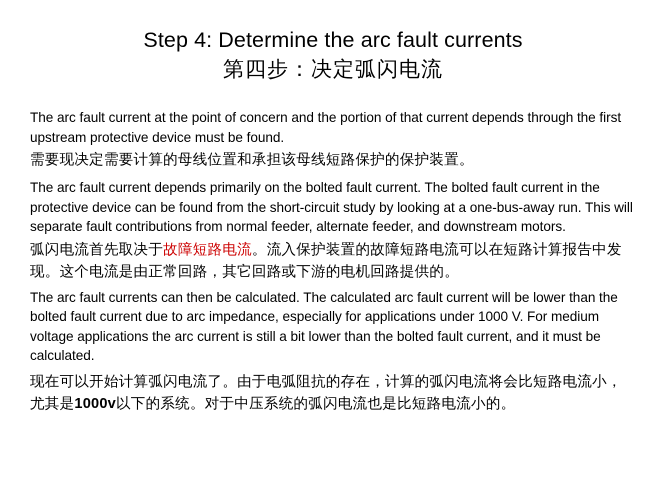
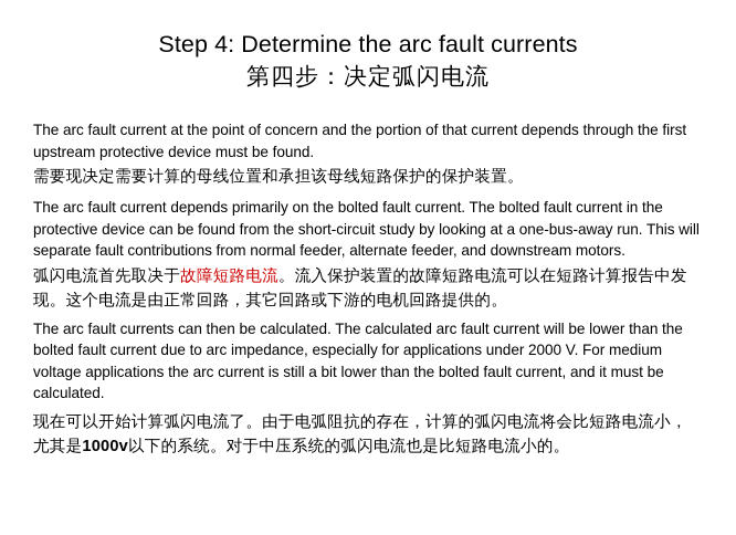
  Step 4: Determine the arc fault currents
  第四步：决定弧闪电流
  The arc fault current at the point of concern and the portion of that current depends through the first upstream protective device must be found.
  需要现决定需要计算的母线位置和承担该母线短路保护的保护装置。
  The arc fault current depends primarily on the bolted fault current. The bolted fault current in the protective device can be found from the short-circuit study by looking at a one-bus-away run. This will separate fault contributions from normal feeder, alternate feeder, and downstream motors.
  弧闪电流首先取决于故障短路电流。流入保护装置的故障短路电流可以在短路计算报告中发现。这个电流是由正常回路，其它回路或下游的电机回路提供的。
- The arc fault currents can then be calculated. The calculated arc fault current will be lower than the bolted fault current due to arc impedance, especially for applications under 1000 V. For medium voltage applications the arc current is still a bit lower than the bolted fault current, and it must be calculated.
+ The arc fault currents can then be calculated. The calculated arc fault current will be lower than the bolted fault current due to arc impedance, especially for applications under 2000 V. For medium voltage applications the arc current is still a bit lower than the bolted fault current, and it must be calculated.
  现在可以开始计算弧闪电流了。由于电弧阻抗的存在，计算的弧闪电流将会比短路电流小，尤其是1000v以下的系统。对于中压系统的弧闪电流也是比短路电流小的。
